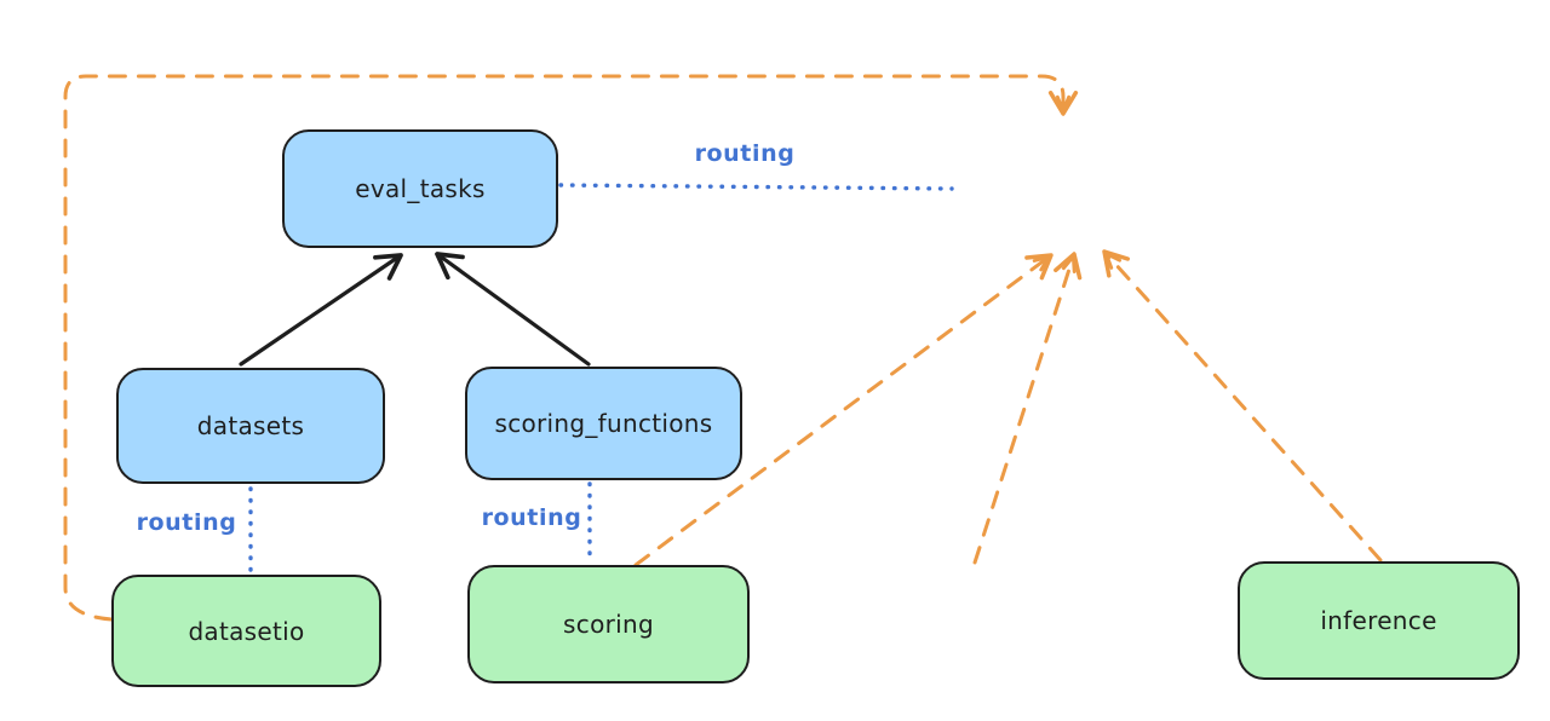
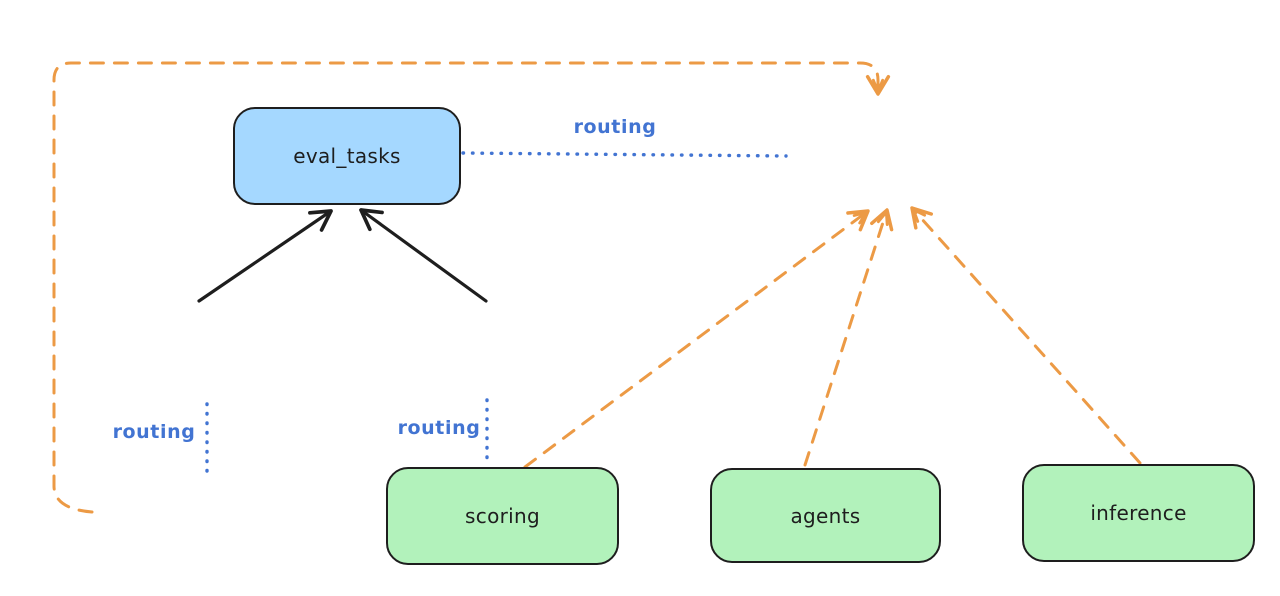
  eval_tasks
- datasets
- scoring_functions
- datasetio
  scoring
+ agents
  inference
  routing
  routing
  routing
